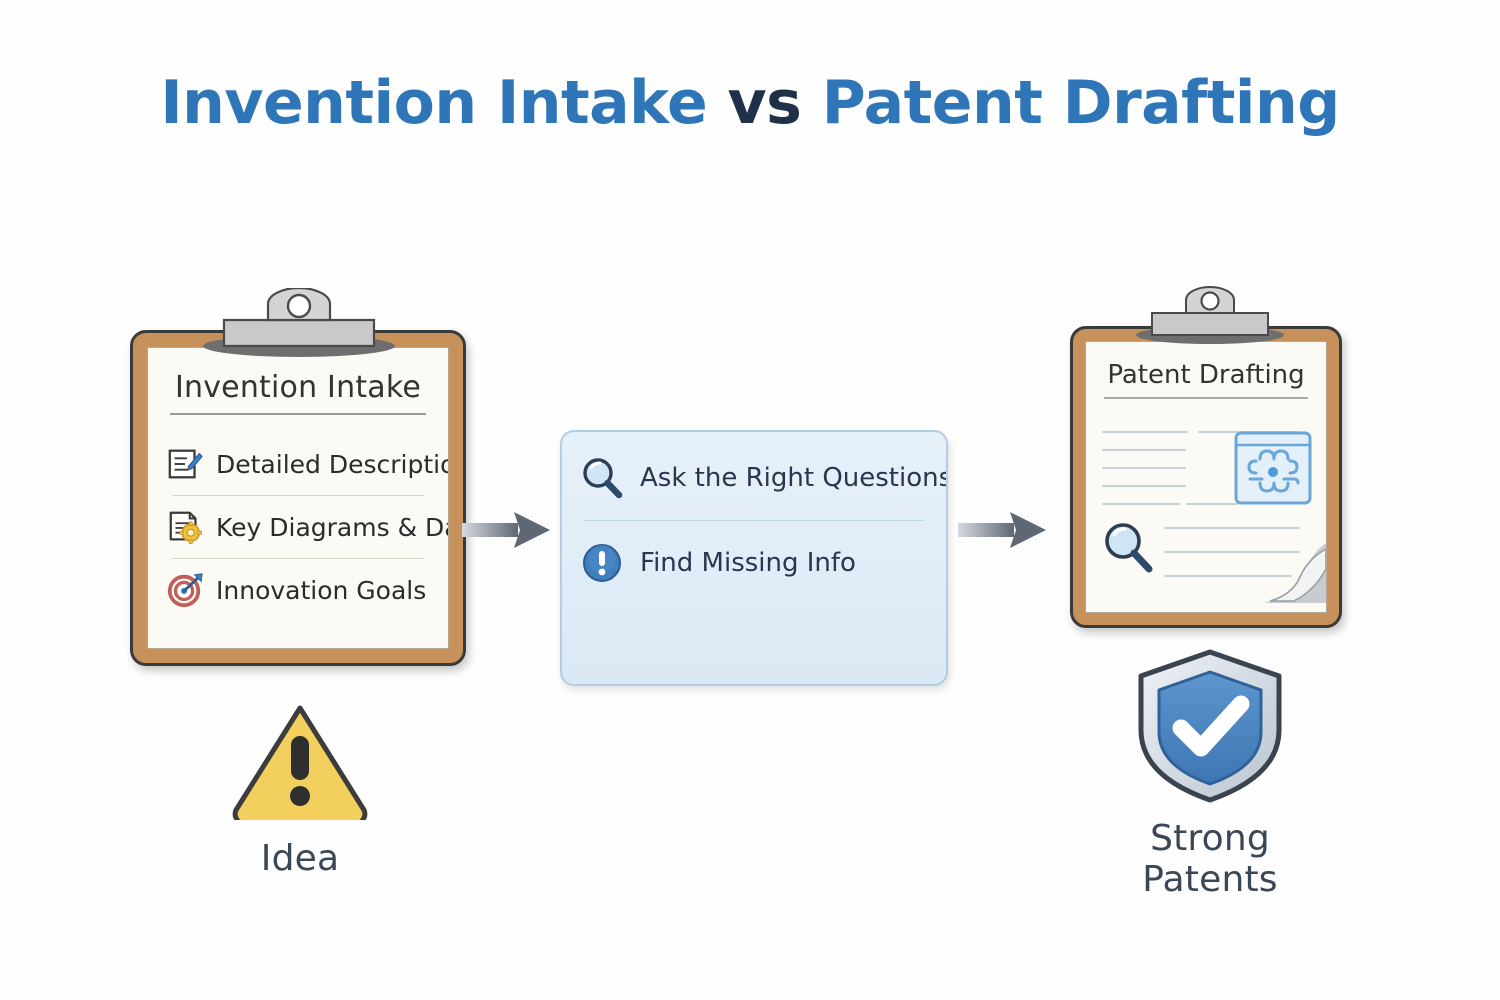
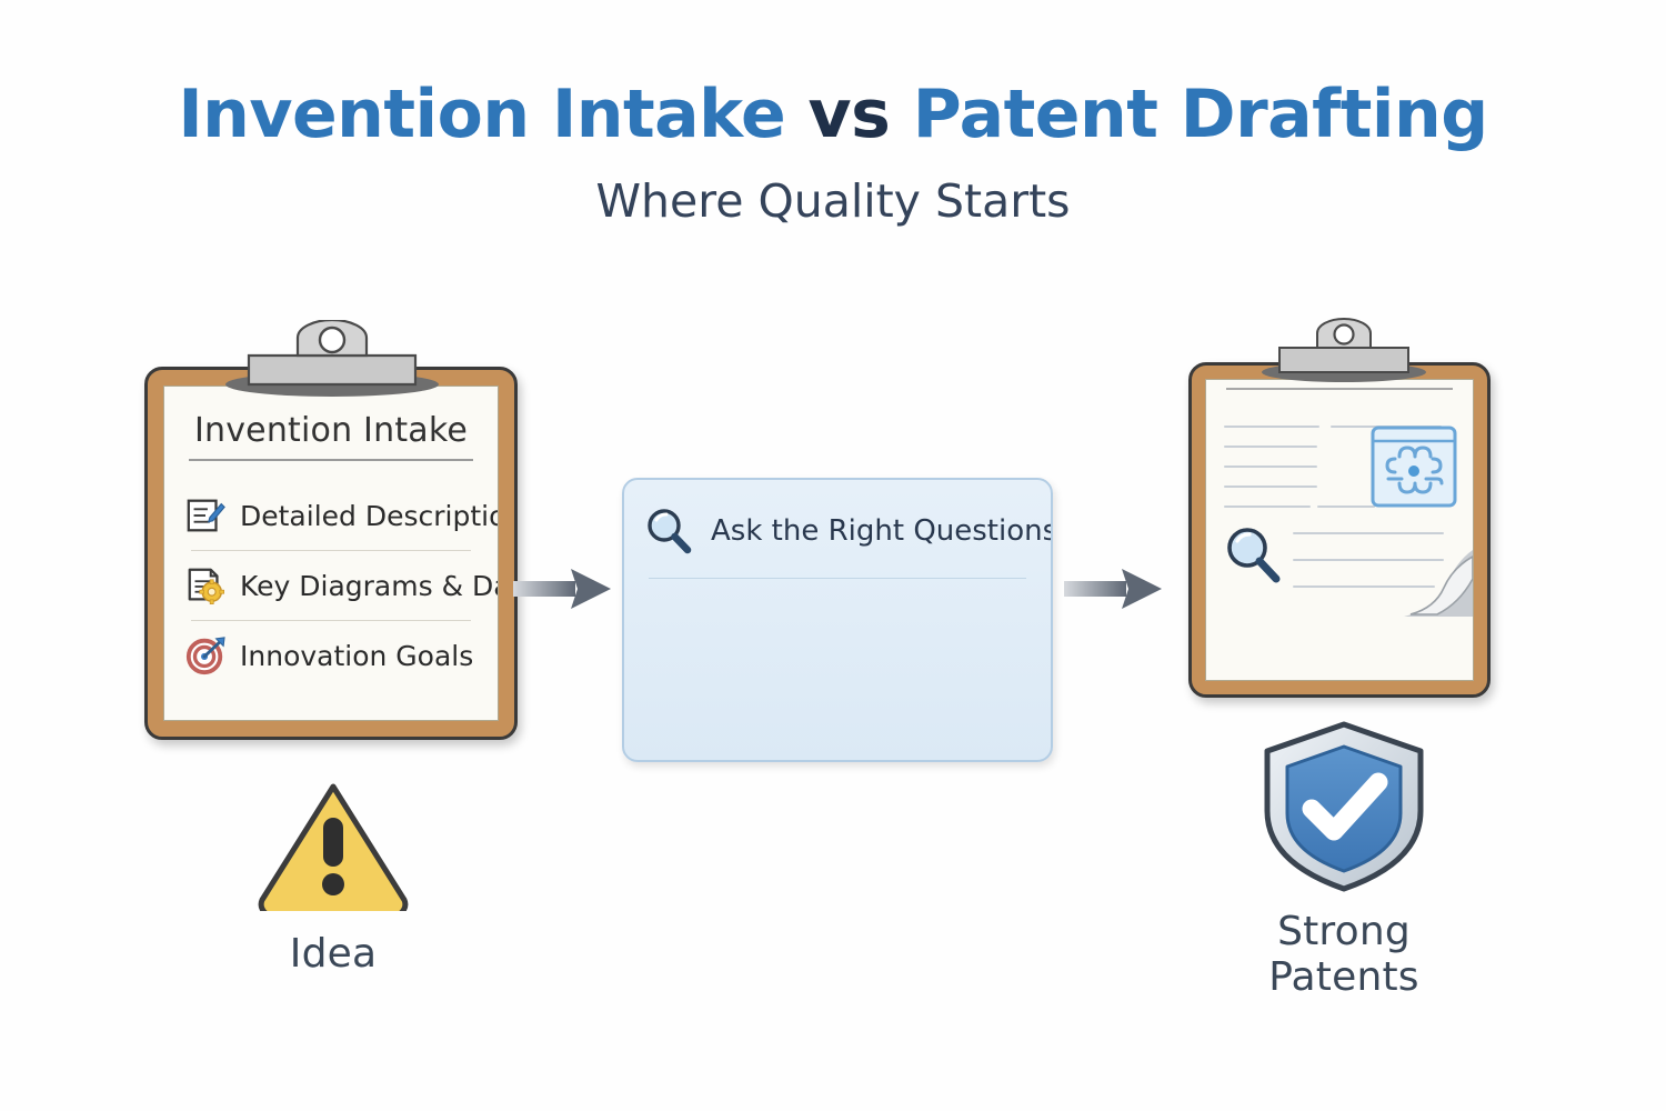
  Invention Intake vs Patent Drafting
+ Where Quality Starts
  Invention Intake
  Detailed Descriptio
  Key Diagrams & D
  Innovation Goals
  Ask the Right Questions
- Find Missing Info
- Patent Drafting
  Idea
  Strong Patents
